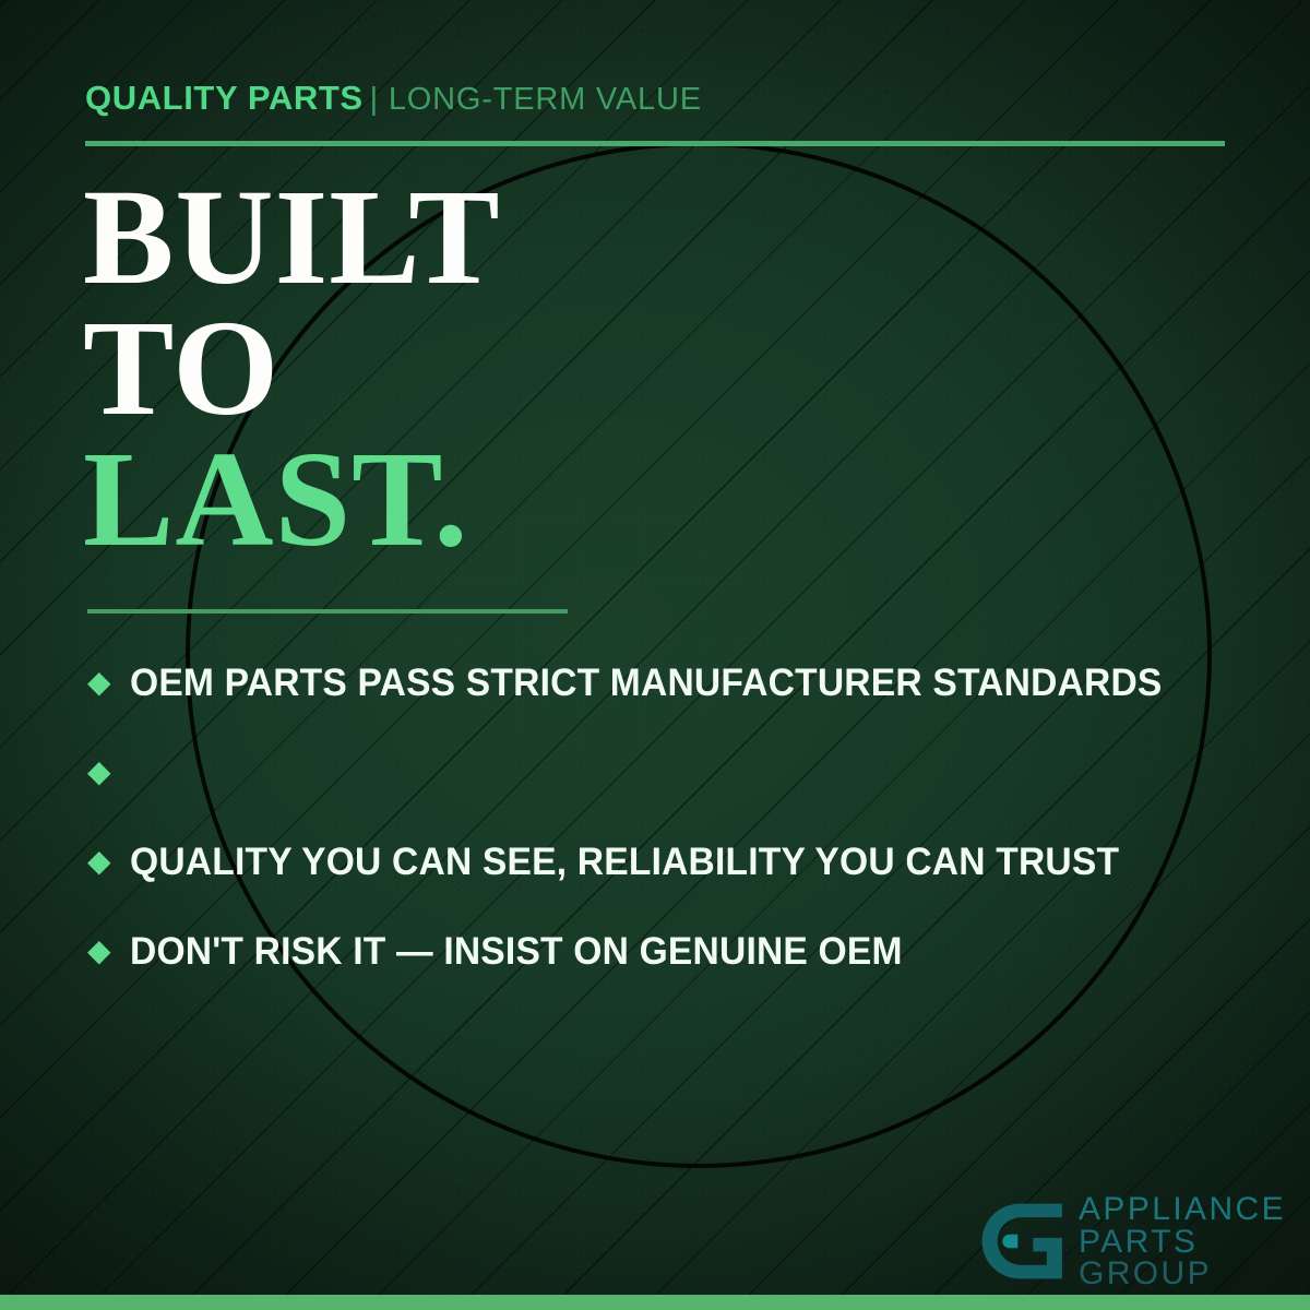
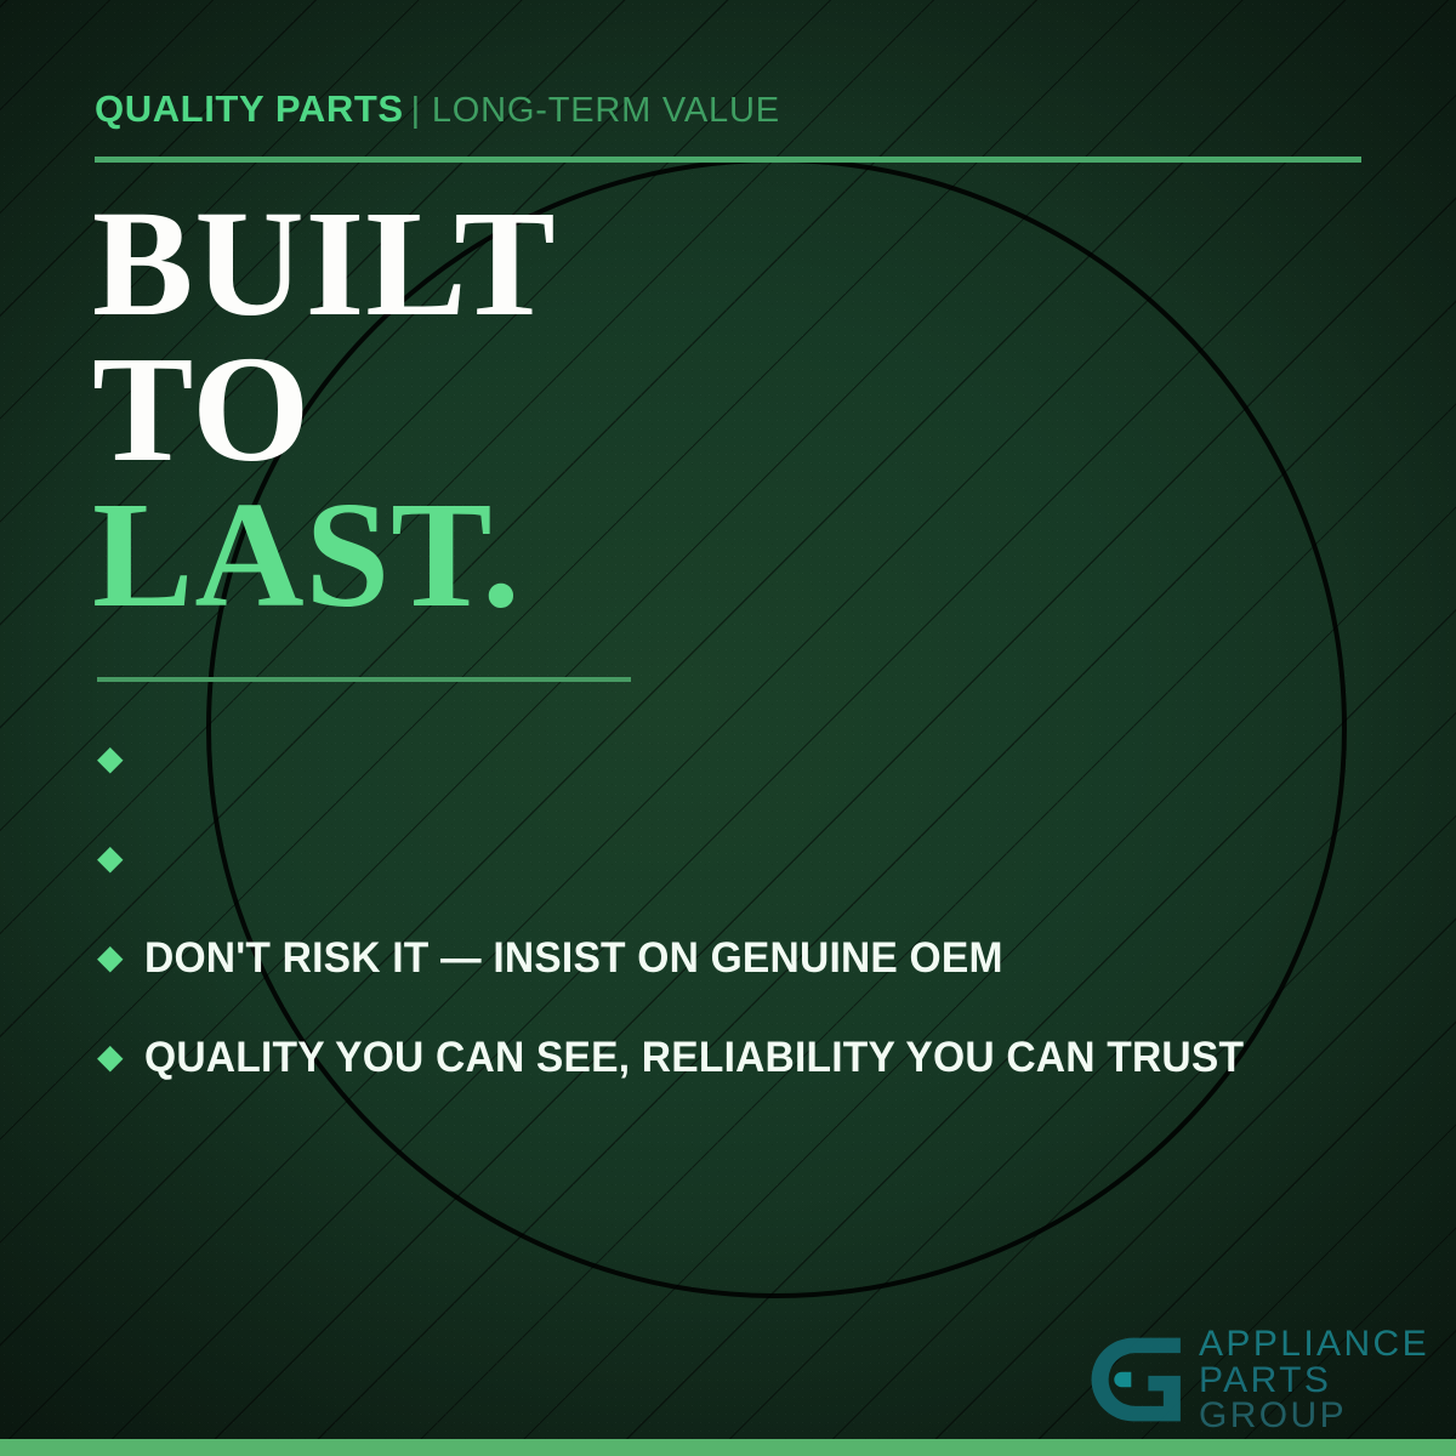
  QUALITY PARTS | LONG-TERM VALUE
  BUILT
  TO
  LAST.
  ◆
- OEM PARTS PASS STRICT MANUFACTURER STANDARDS
  ◆
  ◆
- QUALITY YOU CAN SEE, RELIABILITY YOU CAN TRUST
+ DON'T RISK IT — INSIST ON GENUINE OEM
  ◆
- DON'T RISK IT — INSIST ON GENUINE OEM
+ QUALITY YOU CAN SEE, RELIABILITY YOU CAN TRUST
  APPLIANCE
  PARTS
  GROUP
